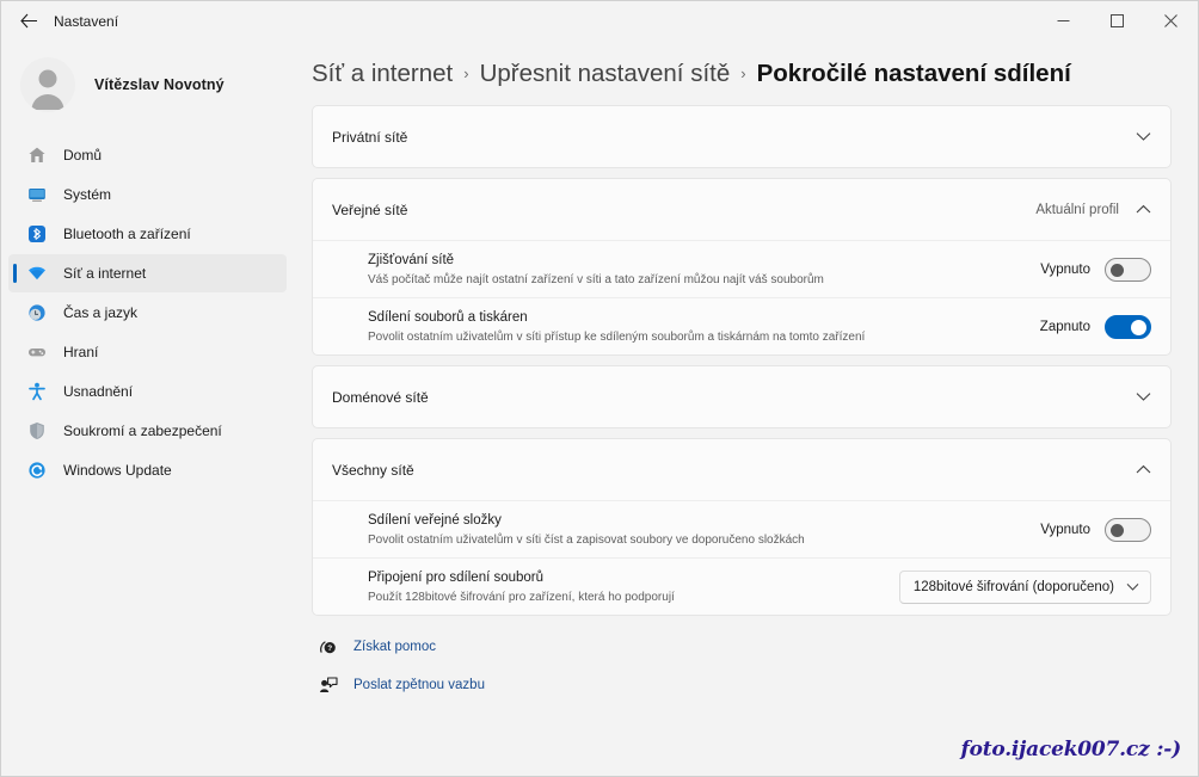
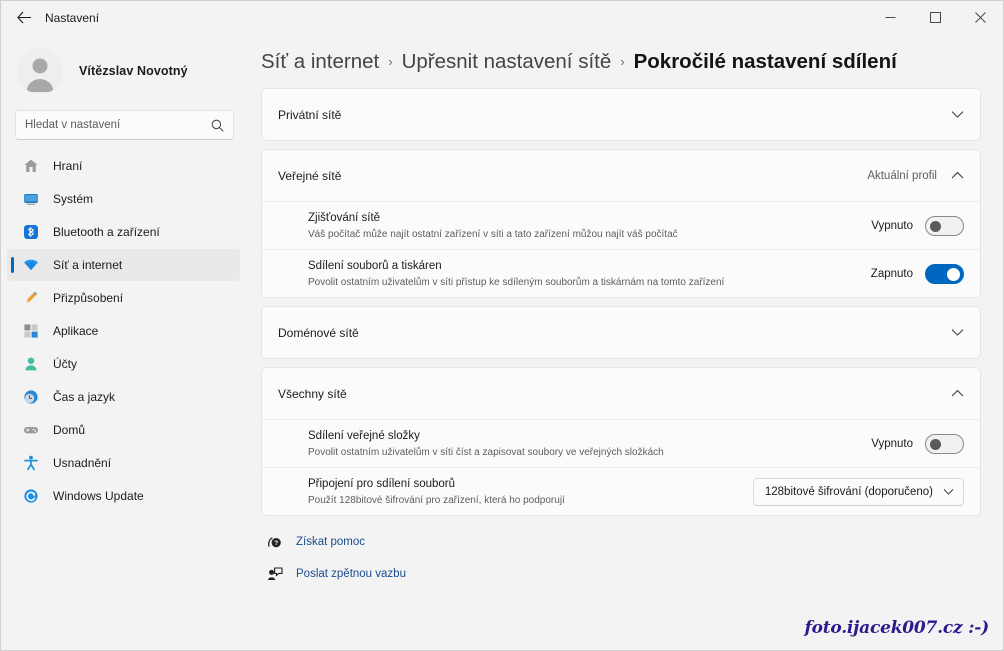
  Nastavení
  Vítězslav Novotný
+ Hledat v nastavení
- Domů
+ Hraní
  Systém
  Bluetooth a zařízení
  Síť a internet
+ Přizpůsobení
+ Aplikace
+ Účty
  Čas a jazyk
- Hraní
+ Domů
  Usnadnění
- Soukromí a zabezpečení
  Windows Update
  Síť a internet
  ›
  Upřesnit nastavení sítě
  ›
  Pokročilé nastavení sdílení
  Privátní sítě
  Veřejné sítě
  Aktuální profil
  Zjišťování sítě
- Váš počítač může najít ostatní zařízení v síti a tato zařízení můžou najít váš souborům
+ Váš počítač může najít ostatní zařízení v síti a tato zařízení můžou najít váš počítač
  Vypnuto
  Sdílení souborů a tiskáren
  Povolit ostatním uživatelům v síti přístup ke sdíleným souborům a tiskárnám na tomto zařízení
  Zapnuto
  Doménové sítě
  Všechny sítě
  Sdílení veřejné složky
- Povolit ostatním uživatelům v síti číst a zapisovat soubory ve doporučeno složkách
+ Povolit ostatním uživatelům v síti číst a zapisovat soubory ve veřejných složkách
  Vypnuto
  Připojení pro sdílení souborů
  Použít 128bitové šifrování pro zařízení, která ho podporují
  128bitové šifrování (doporučeno)
  Získat pomoc
  Poslat zpětnou vazbu
  foto.ijacek007.cz :-)
